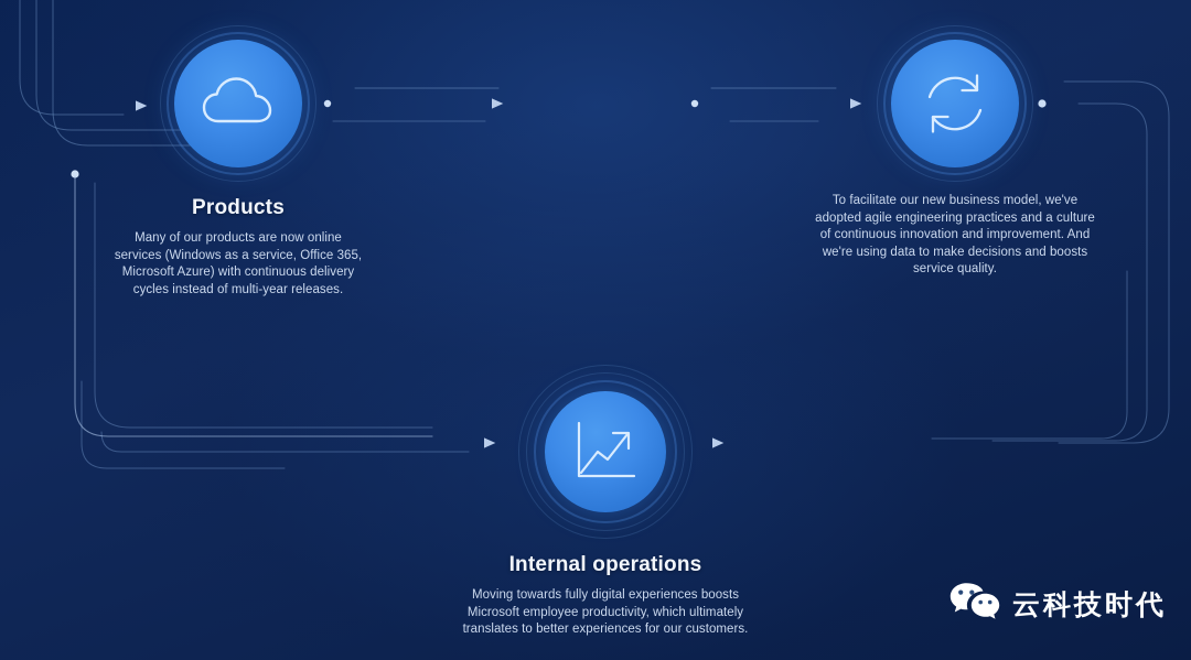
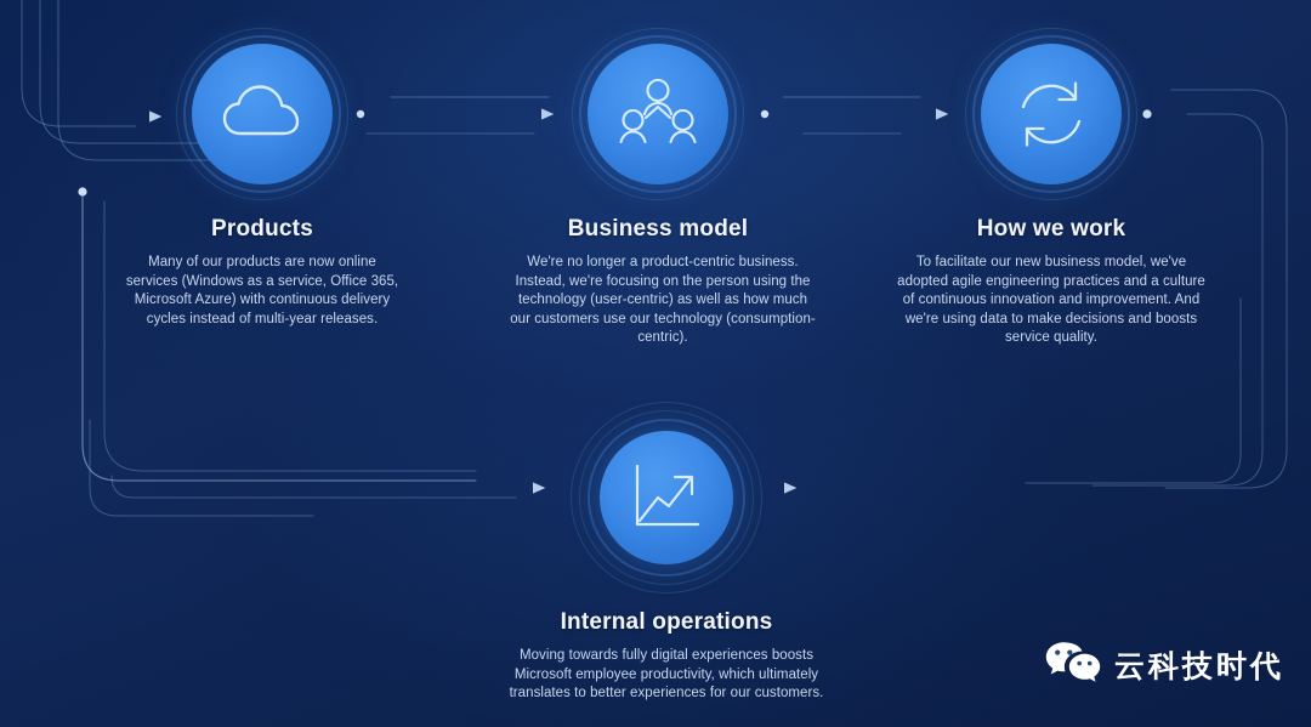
  Products
  Many of our products are now online services (Windows as a service, Office 365, Microsoft Azure) with continuous delivery cycles instead of multi-year releases.
+ Business model
+ We're no longer a product-centric business. Instead, we're focusing on the person using the technology (user-centric) as well as how much our customers use our technology (consumption-centric).
+ How we work
  To facilitate our new business model, we've adopted agile engineering practices and a culture of continuous innovation and improvement. And we're using data to make decisions and boosts service quality.
  Internal operations
  Moving towards fully digital experiences boosts Microsoft employee productivity, which ultimately translates to better experiences for our customers.
  云科技时代
